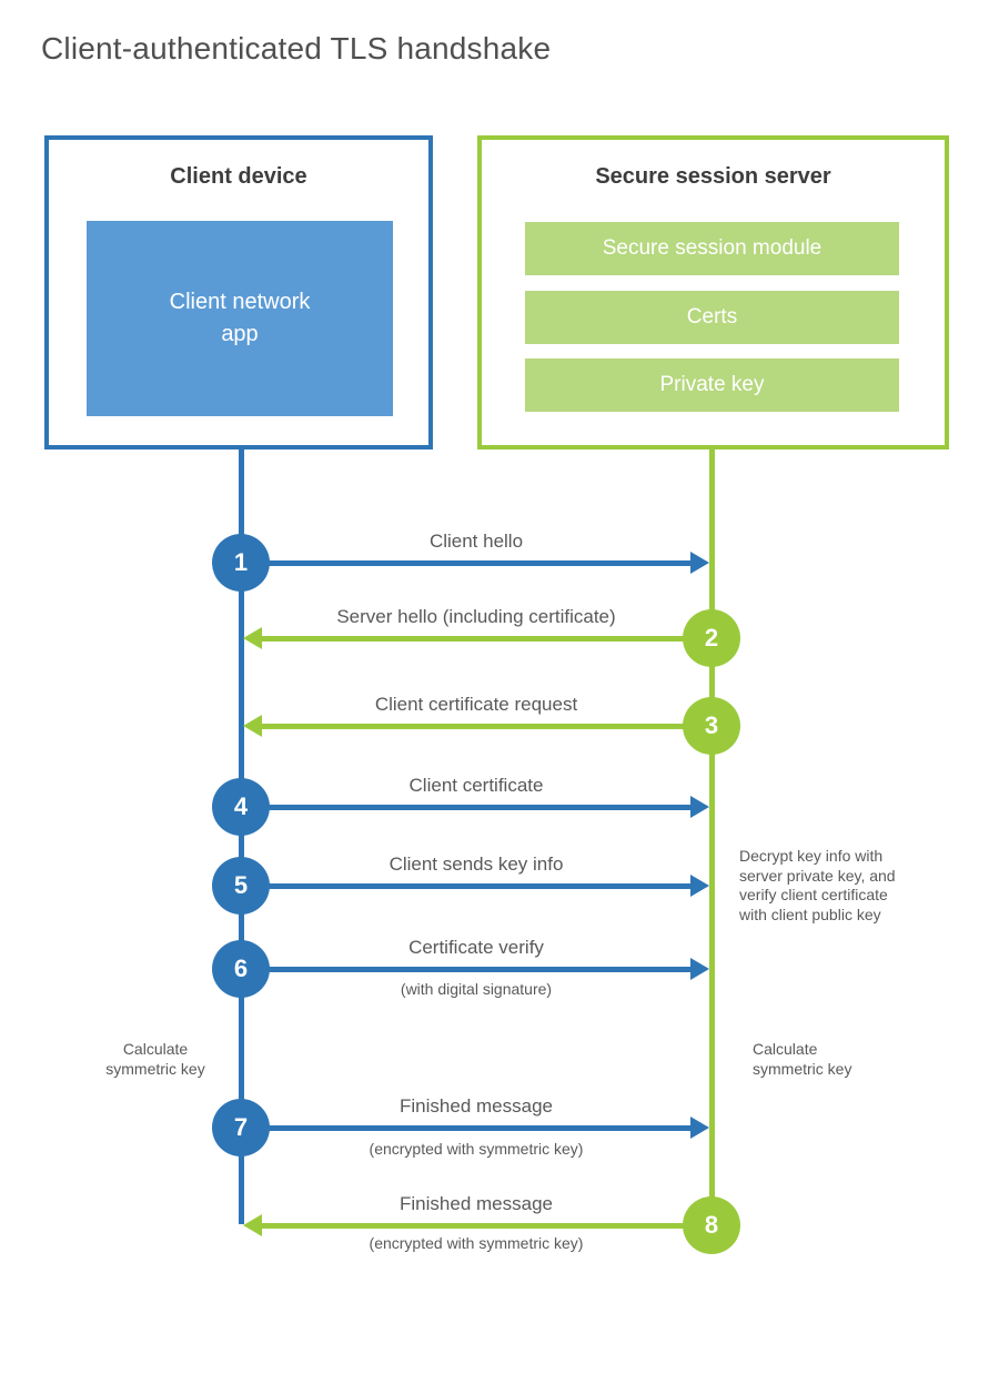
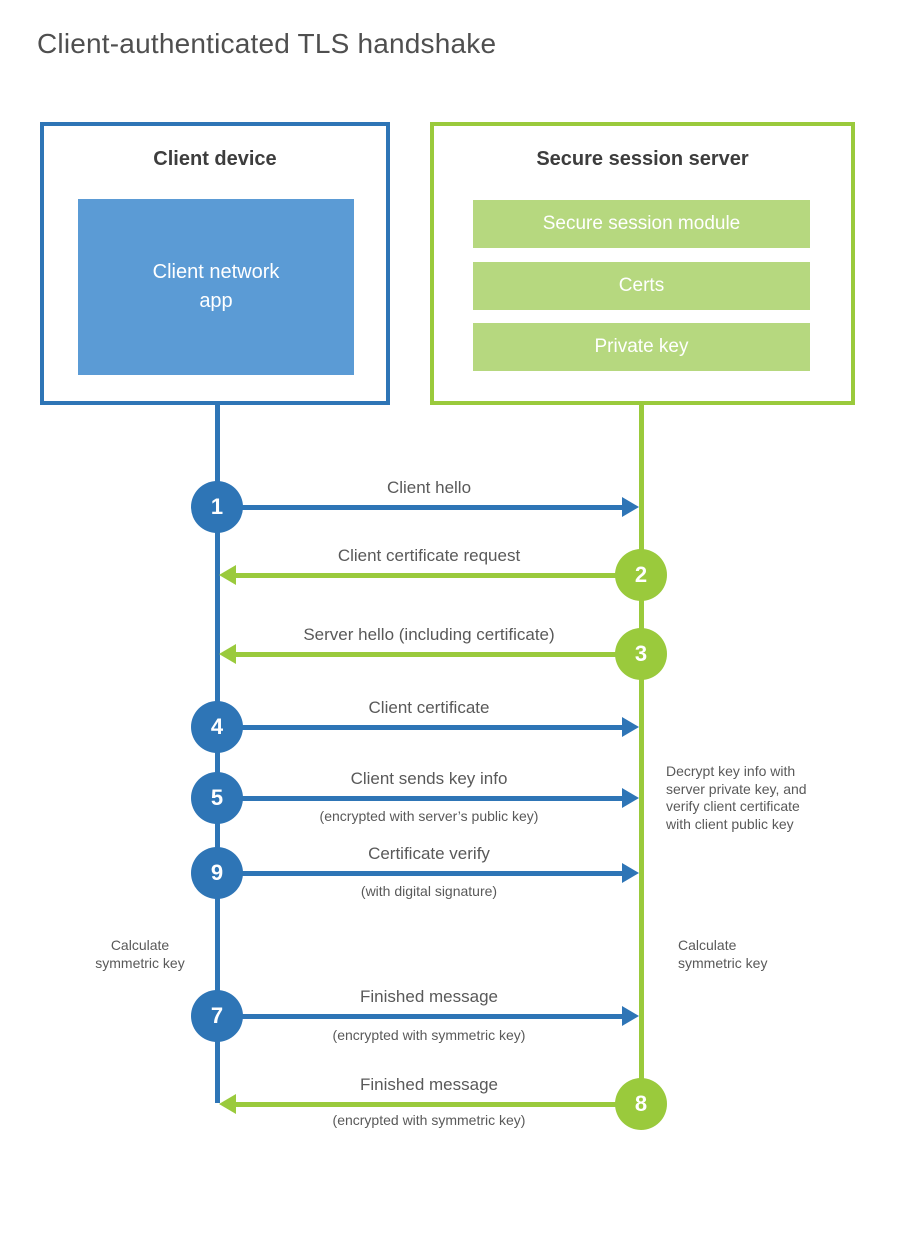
  Client-authenticated TLS handshake
  Client device
  Client network
  app
  Secure session server
  Secure session module
  Certs
  Private key
  Client hello
  1
- Server hello (including certificate)
+ Client certificate request
  2
- Client certificate request
+ Server hello (including certificate)
  3
  Client certificate
  4
  Client sends key info
+ (encrypted with server’s public key)
  5
  Certificate verify
  (with digital signature)
- 6
+ 9
  Finished message
  (encrypted with symmetric key)
  7
  Finished message
  (encrypted with symmetric key)
  8
  Decrypt key info with server private key, and verify client certificate with client public key
  Calculate
  symmetric key
  Calculate
  symmetric key
